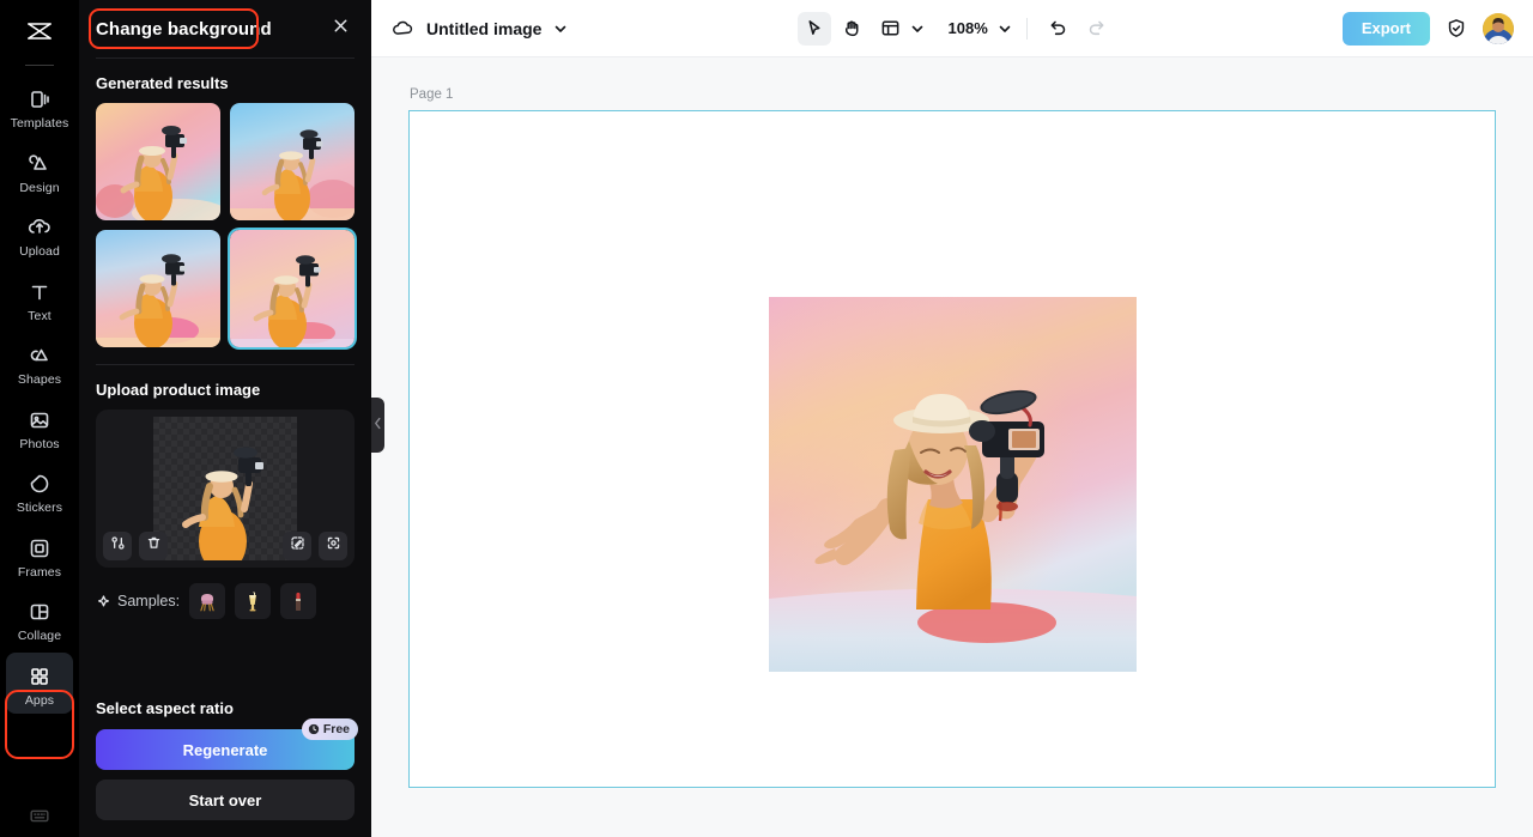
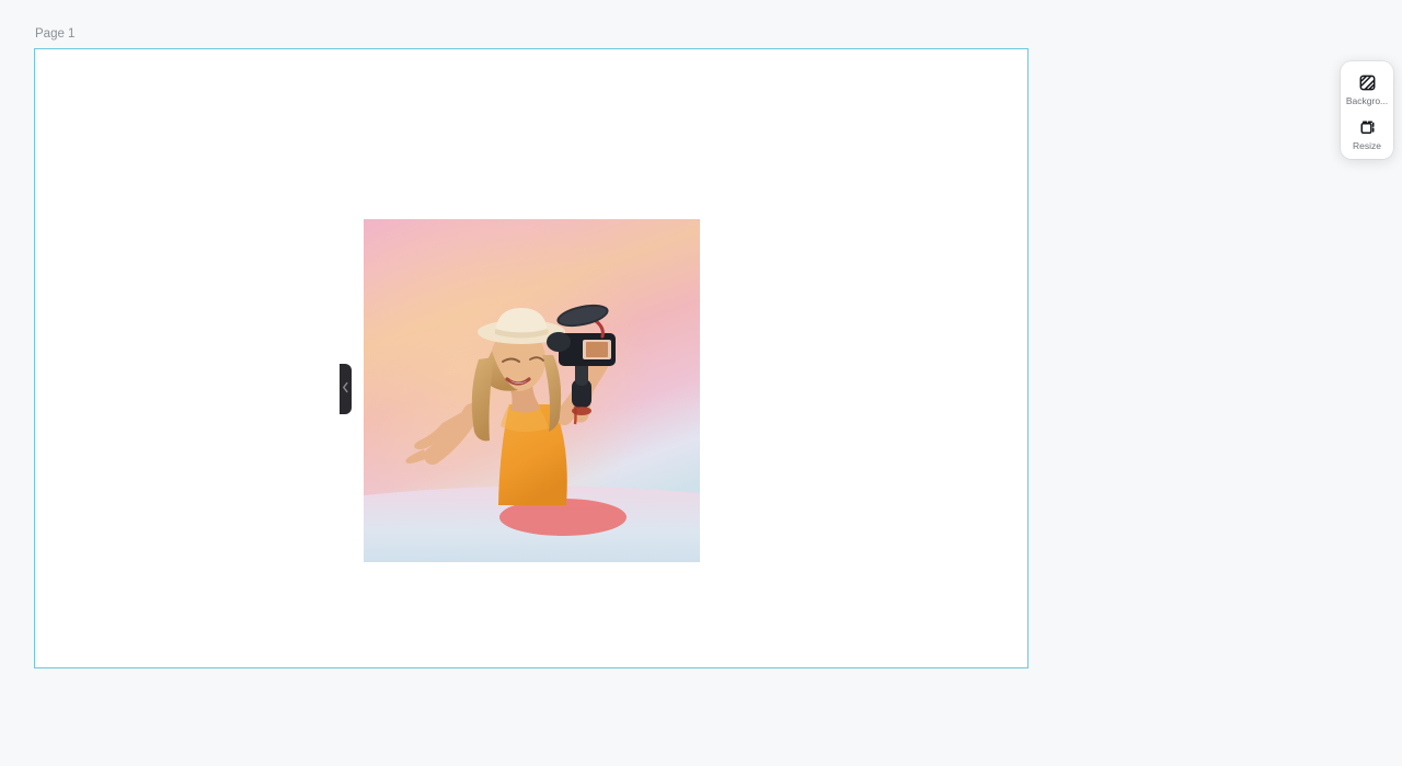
- Templates
- Design
- Upload
- Text
- Shapes
- Photos
- Stickers
- Frames
- Collage
- Apps
- Change background
- Generated results
- Upload product image
- Samples:
- Select aspect ratio
- Regenerate
- Free
- Start over
- Untitled image
- 108%
- Export
  Page 1
+ Backgro...
+ Resize
